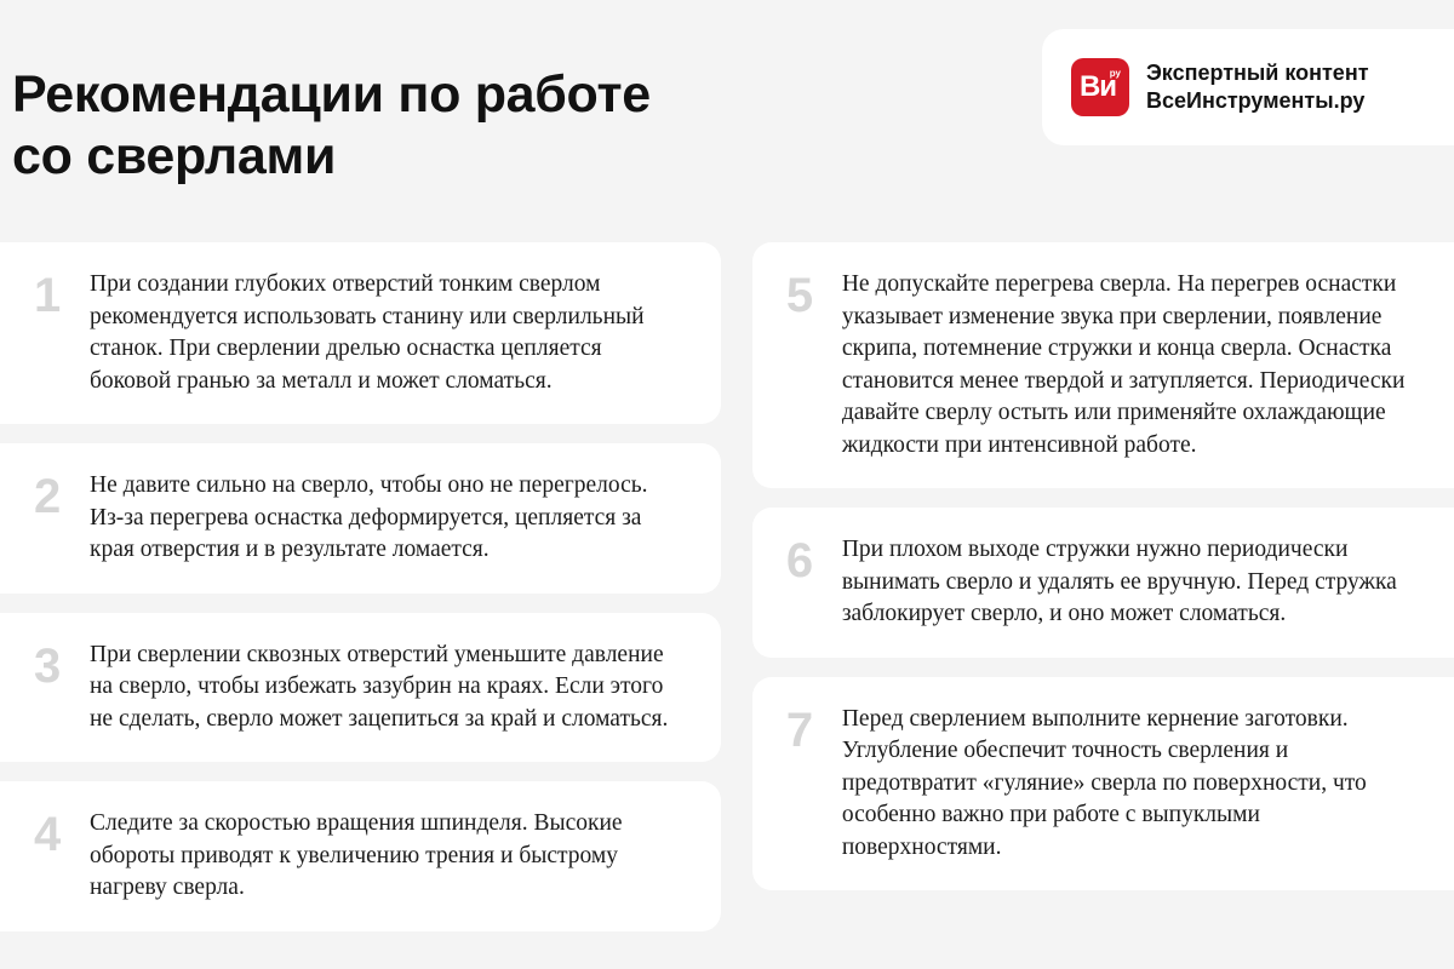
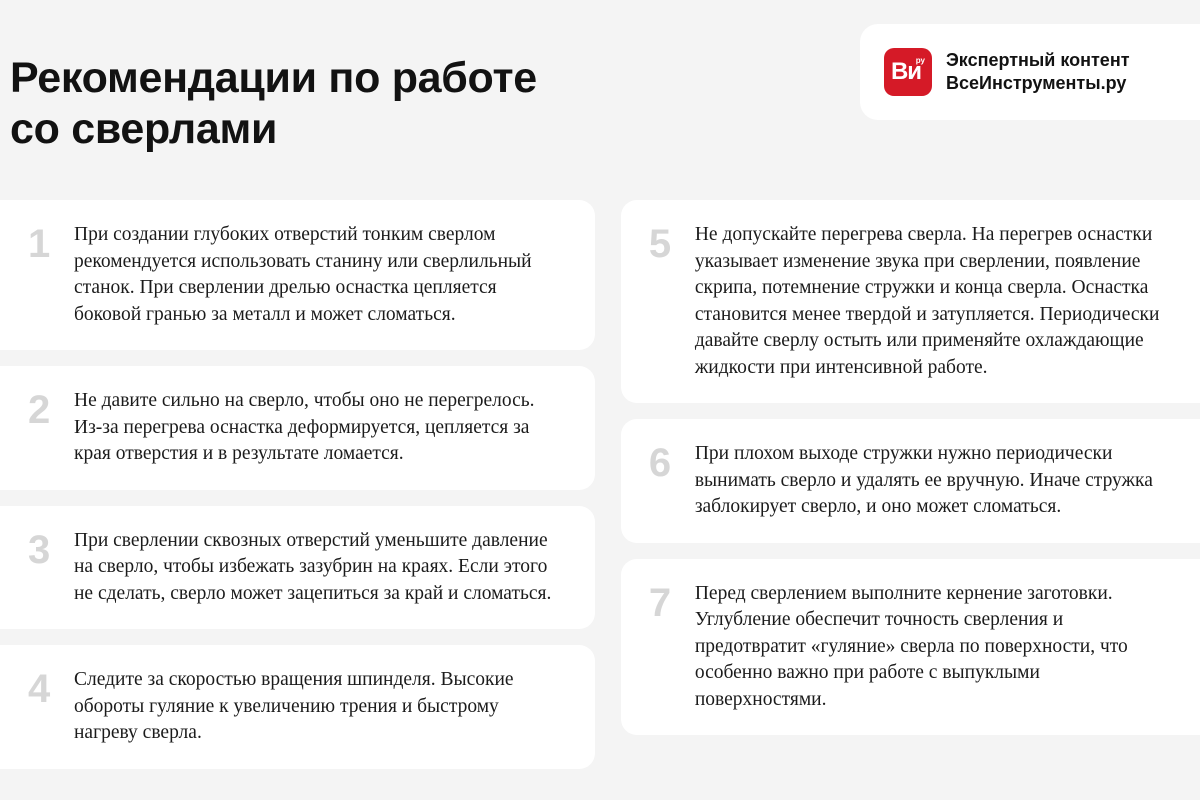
  Рекомендации по работе
  со сверлами
  Ви
  ру
  Экспертный контент
  ВсеИнструменты.ру
  1
  При создании глубоких отверстий тонким сверлом рекомендуется использовать станину или сверлильный станок. При сверлении дрелью оснастка цепляется боковой гранью за металл и может сломаться.
  2
  Не давите сильно на сверло, чтобы оно не перегрелось. Из-за перегрева оснастка деформируется, цепляется за края отверстия и в результате ломается.
  3
  При сверлении сквозных отверстий уменьшите давление на сверло, чтобы избежать зазубрин на краях. Если этого не сделать, сверло может зацепиться за край и сломаться.
  4
- Следите за скоростью вращения шпинделя. Высокие обороты приводят к увеличению трения и быстрому нагреву сверла.
+ Следите за скоростью вращения шпинделя. Высокие обороты гуляние к увеличению трения и быстрому нагреву сверла.
  5
  Не допускайте перегрева сверла. На перегрев оснастки указывает изменение звука при сверлении, появление скрипа, потемнение стружки и конца сверла. Оснастка становится менее твердой и затупляется. Периодически давайте сверлу остыть или применяйте охлаждающие жидкости при интенсивной работе.
  6
- При плохом выходе стружки нужно периодически вынимать сверло и удалять ее вручную. Перед стружка заблокирует сверло, и оно может сломаться.
+ При плохом выходе стружки нужно периодически вынимать сверло и удалять ее вручную. Иначе стружка заблокирует сверло, и оно может сломаться.
  7
  Перед сверлением выполните кернение заготовки. Углубление обеспечит точность сверления и предотвратит «гуляние» сверла по поверхности, что особенно важно при работе с выпуклыми поверхностями.
